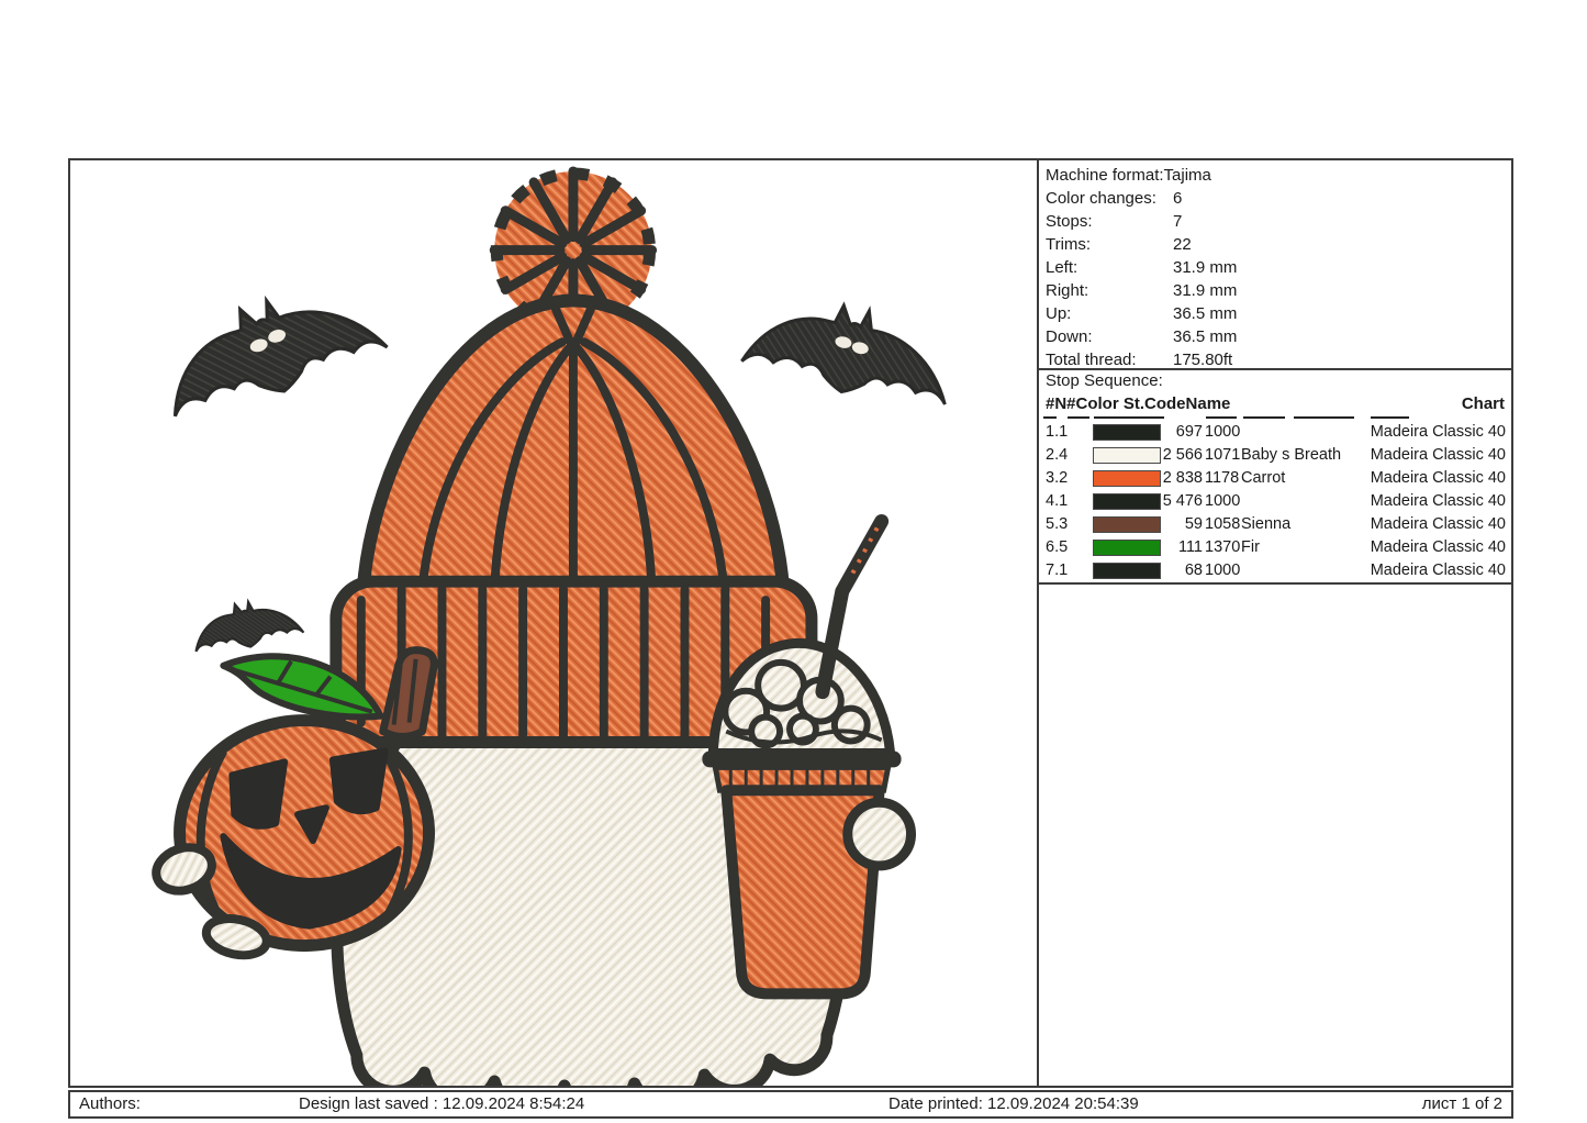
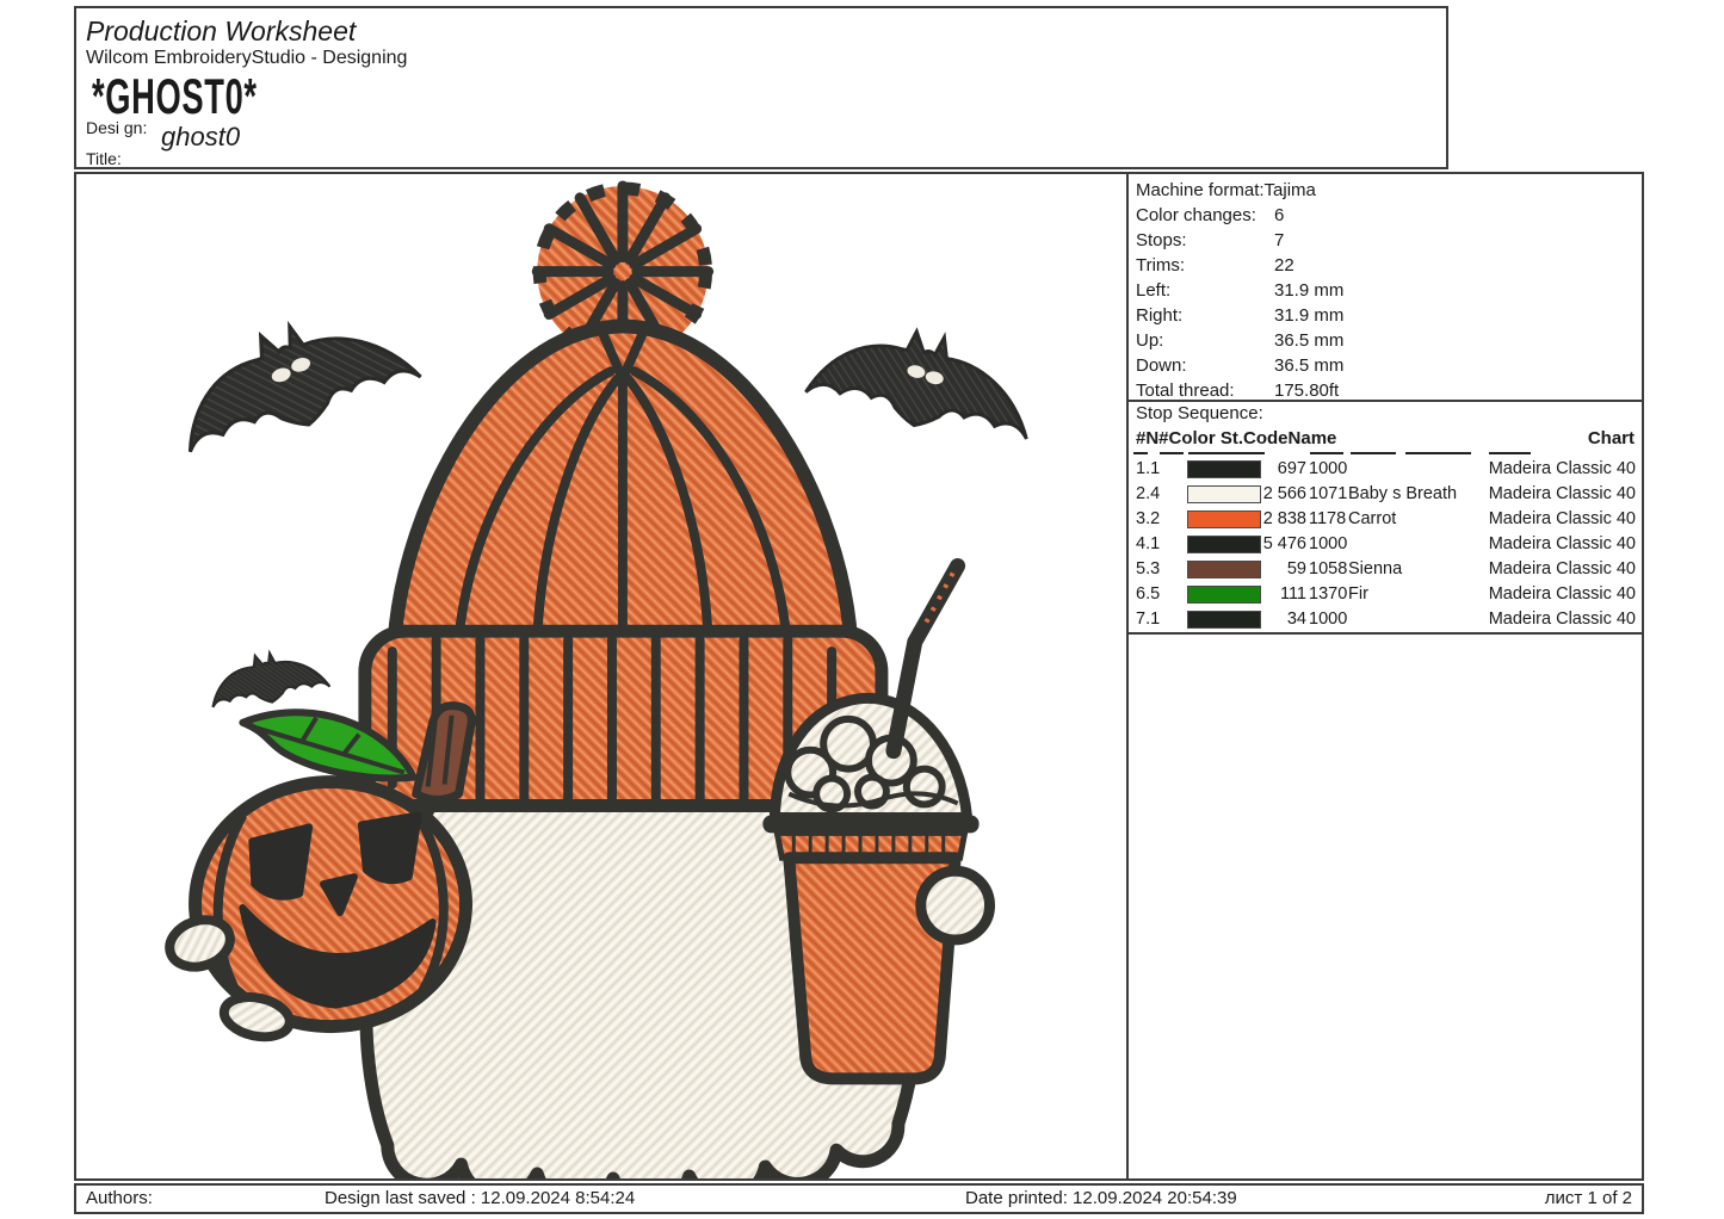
+ Production Worksheet
+ Wilcom EmbroideryStudio - Designing
+ *GHOST0*
+ Desi gn:
+ ghost0
+ Title:
  Machine format:Tajima
  Color changes:
  6
  Stops:
  7
  Trims:
  22
  Left:
  31.9 mm
  Right:
  31.9 mm
  Up:
  36.5 mm
  Down:
  36.5 mm
  Total thread:
  175.80ft
  Stop Sequence:
  #N#Color St.CodeName
  Chart
  1.1
  697
  1000
  Madeira Classic 40
  2.4
  2 566
  1071
  Baby s Breath
  Madeira Classic 40
  3.2
  2 838
  1178
  Carrot
  Madeira Classic 40
  4.1
  5 476
  1000
  Madeira Classic 40
  5.3
  59
  1058
  Sienna
  Madeira Classic 40
  6.5
  111
  1370
  Fir
  Madeira Classic 40
  7.1
- 68
+ 34
  1000
  Madeira Classic 40
  Authors:
  Design last saved : 12.09.2024 8:54:24
  Date printed: 12.09.2024 20:54:39
  лист 1 of 2
